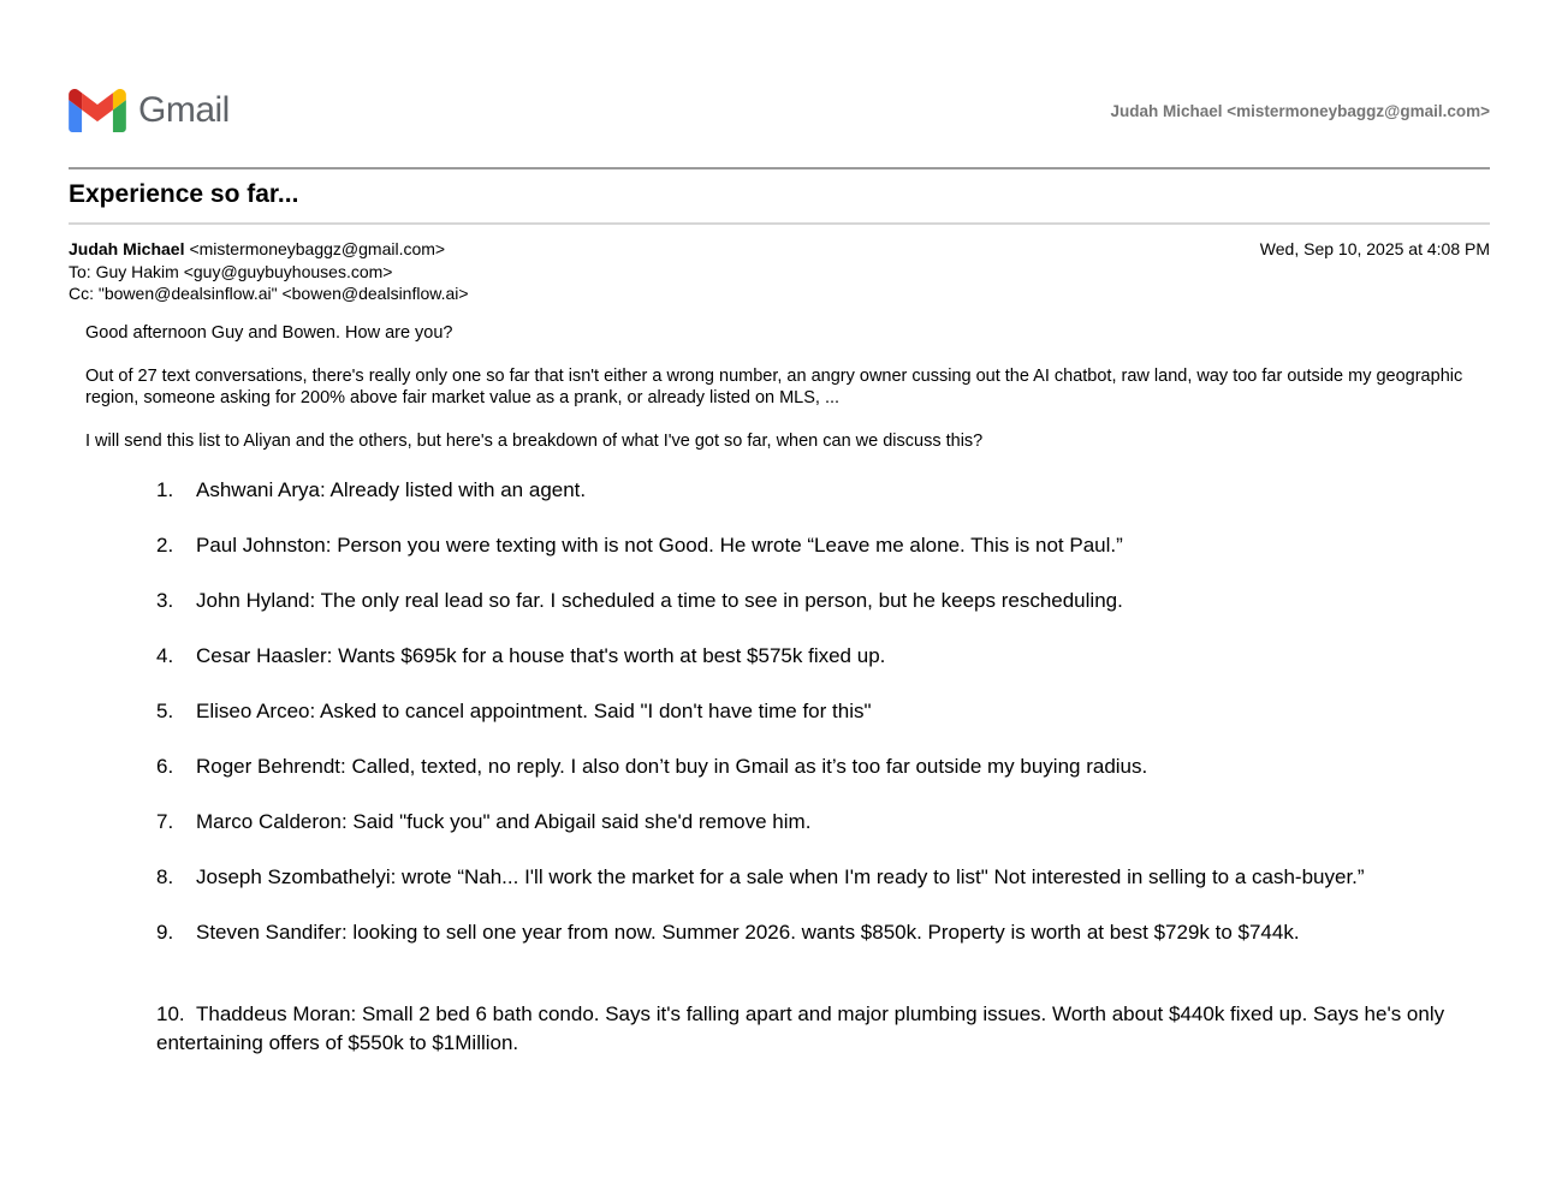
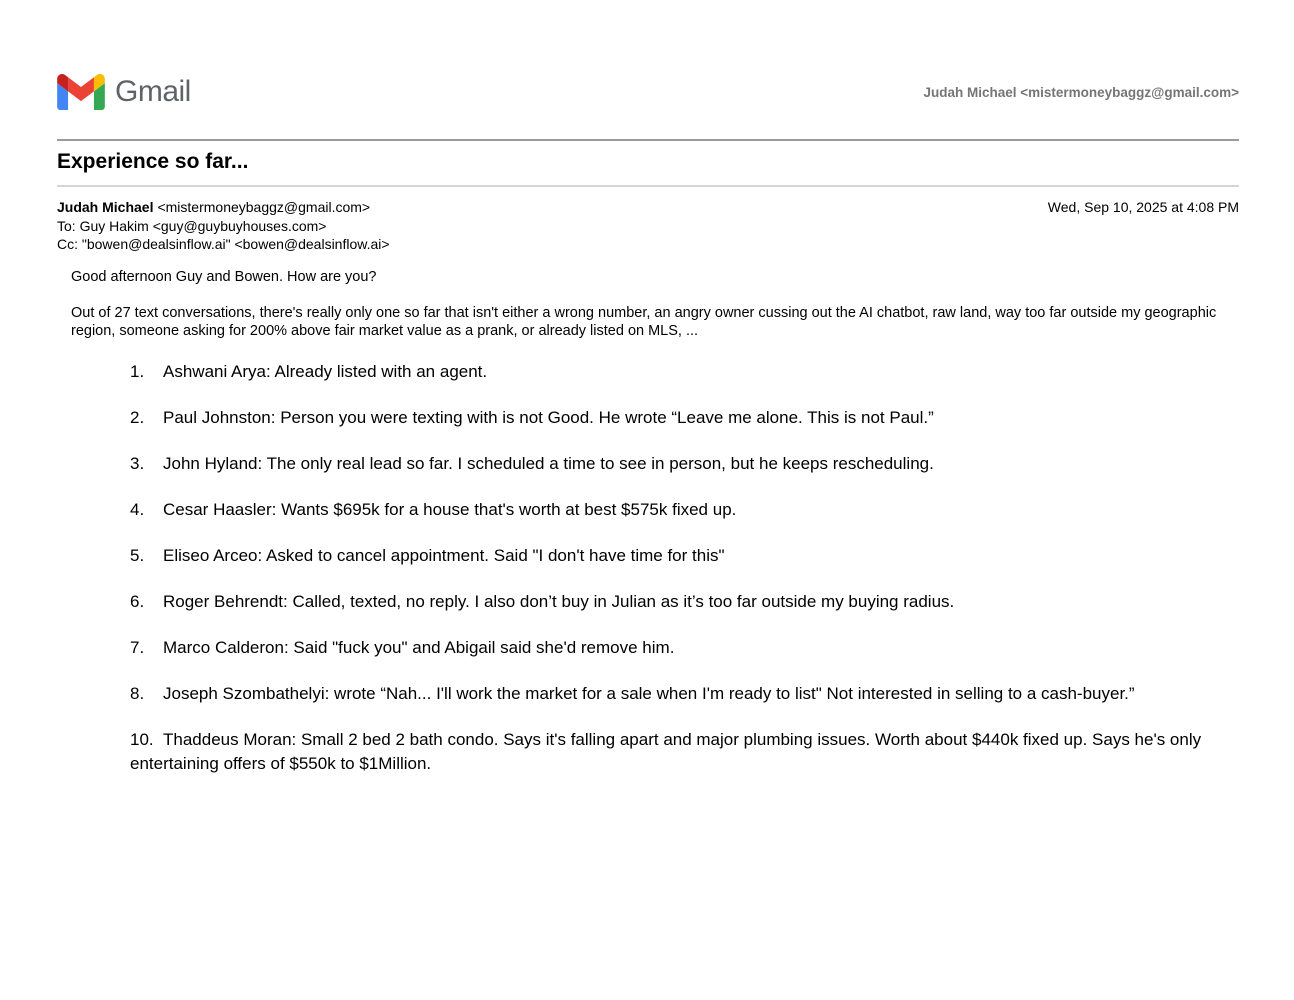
  Gmail
  Judah Michael <mistermoneybaggz@gmail.com>
  Experience so far...
  Judah Michael <mistermoneybaggz@gmail.com>
  To: Guy Hakim <guy@guybuyhouses.com>
  Cc: "bowen@dealsinflow.ai" <bowen@dealsinflow.ai>
  Wed, Sep 10, 2025 at 4:08 PM
  Good afternoon Guy and Bowen. How are you?
  Out of 27 text conversations, there's really only one so far that isn't either a wrong number, an angry owner cussing out the AI chatbot, raw land, way too far outside my geographic region, someone asking for 200% above fair market value as a prank, or already listed on MLS, ...
- I will send this list to Aliyan and the others, but here's a breakdown of what I've got so far, when can we discuss this?
  1. Ashwani Arya: Already listed with an agent.
  2. Paul Johnston: Person you were texting with is not Good. He wrote “Leave me alone. This is not Paul.”
  3. John Hyland: The only real lead so far. I scheduled a time to see in person, but he keeps rescheduling.
  4. Cesar Haasler: Wants $695k for a house that's worth at best $575k fixed up.
  5. Eliseo Arceo: Asked to cancel appointment. Said "I don't have time for this"
- 6. Roger Behrendt: Called, texted, no reply. I also don’t buy in Gmail as it’s too far outside my buying radius.
+ 6. Roger Behrendt: Called, texted, no reply. I also don’t buy in Julian as it’s too far outside my buying radius.
  7. Marco Calderon: Said "fuck you" and Abigail said she'd remove him.
  8. Joseph Szombathelyi: wrote “Nah... I'll work the market for a sale when I'm ready to list" Not interested in selling to a cash-buyer.”
- 9. Steven Sandifer: looking to sell one year from now. Summer 2026. wants $850k. Property is worth at best $729k to $744k.
- 10. Thaddeus Moran: Small 2 bed 6 bath condo. Says it's falling apart and major plumbing issues. Worth about $440k fixed up. Says he's only entertaining offers of $550k to $1Million.
+ 10. Thaddeus Moran: Small 2 bed 2 bath condo. Says it's falling apart and major plumbing issues. Worth about $440k fixed up. Says he's only entertaining offers of $550k to $1Million.
